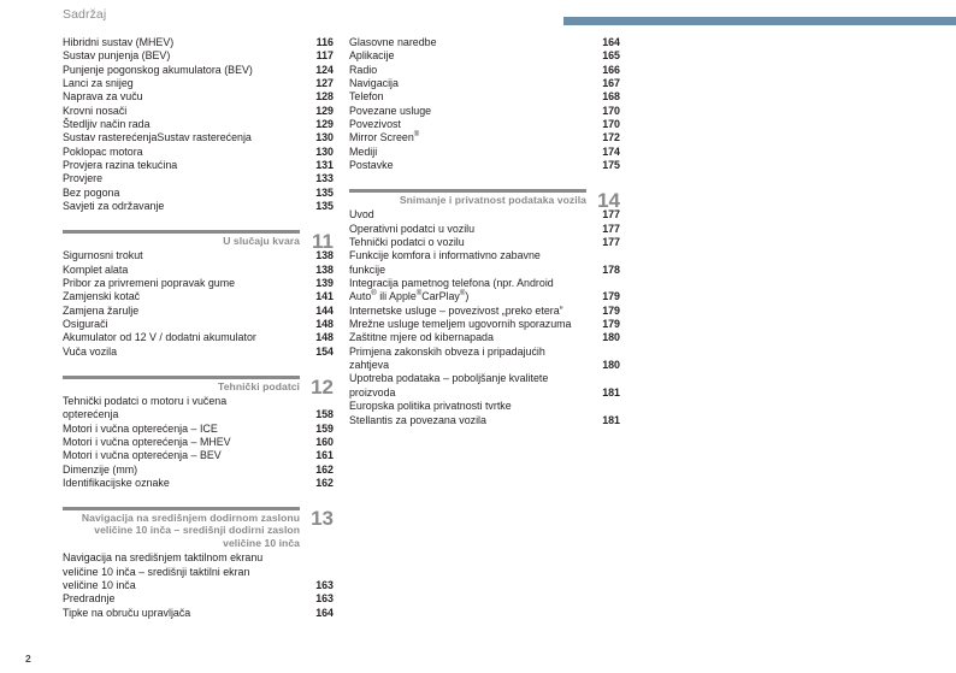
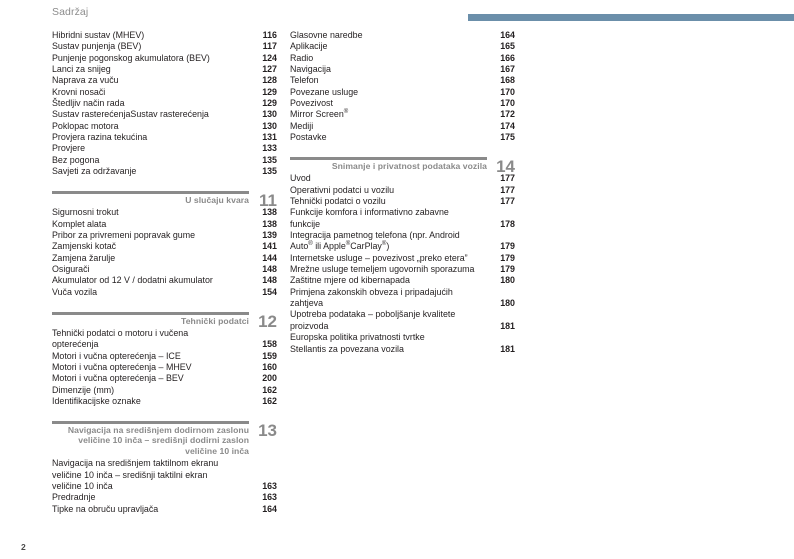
  Sadržaj
  Hibridni sustav (MHEV)
  116
  Sustav punjenja (BEV)
  117
  Punjenje pogonskog akumulatora (BEV)
  124
  Lanci za snijeg
  127
  Naprava za vuču
  128
  Krovni nosači
  129
  Štedljiv način rada
  129
  Sustav rasterećenjaSustav rasterećenja
  130
  Poklopac motora
  130
  Provjera razina tekućina
  131
  Provjere
  133
  Bez pogona
  135
  Savjeti za održavanje
  135
  U slučaju kvara
  11
  Sigurnosni trokut
  138
  Komplet alata
  138
  Pribor za privremeni popravak gume
  139
  Zamjenski kotač
  141
  Zamjena žarulje
  144
  Osigurači
  148
  Akumulator od 12 V / dodatni akumulator
  148
  Vuča vozila
  154
  Tehnički podatci
  12
  Tehnički podatci o motoru i vučena
  opterećenja
  158
  Motori i vučna opterećenja – ICE
  159
  Motori i vučna opterećenja – MHEV
  160
  Motori i vučna opterećenja – BEV
- 161
+ 200
  Dimenzije (mm)
  162
  Identifikacijske oznake
  162
  Navigacija na središnjem dodirnom zaslonu veličine 10 inča – središnji dodirni zaslon veličine 10 inča
  13
  Navigacija na središnjem taktilnom ekranu
  veličine 10 inča – središnji taktilni ekran
  veličine 10 inča
  163
  Predradnje
  163
  Tipke na obruču upravljača
  164
  Glasovne naredbe
  164
  Aplikacije
  165
  Radio
  166
  Navigacija
  167
  Telefon
  168
  Povezane usluge
  170
  Povezivost
  170
  Mirror Screen
  172
  Mediji
  174
  Postavke
  175
  Snimanje i privatnost podataka vozila
  14
  Uvod
  177
  Operativni podatci u vozilu
  177
  Tehnički podatci o vozilu
  177
  Funkcije komfora i informativno zabavne
  funkcije
  178
  Integracija pametnog telefona (npr. Android
  Auto ili Apple CarPlay )
  179
  Internetske usluge – povezivost „preko etera”
  179
  Mrežne usluge temeljem ugovornih sporazuma
  179
  Zaštitne mjere od kibernapada
  180
  Primjena zakonskih obveza i pripadajućih
  zahtjeva
  180
  Upotreba podataka – poboljšanje kvalitete
  proizvoda
  181
  Europska politika privatnosti tvrtke
  Stellantis za povezana vozila
  181
  2
